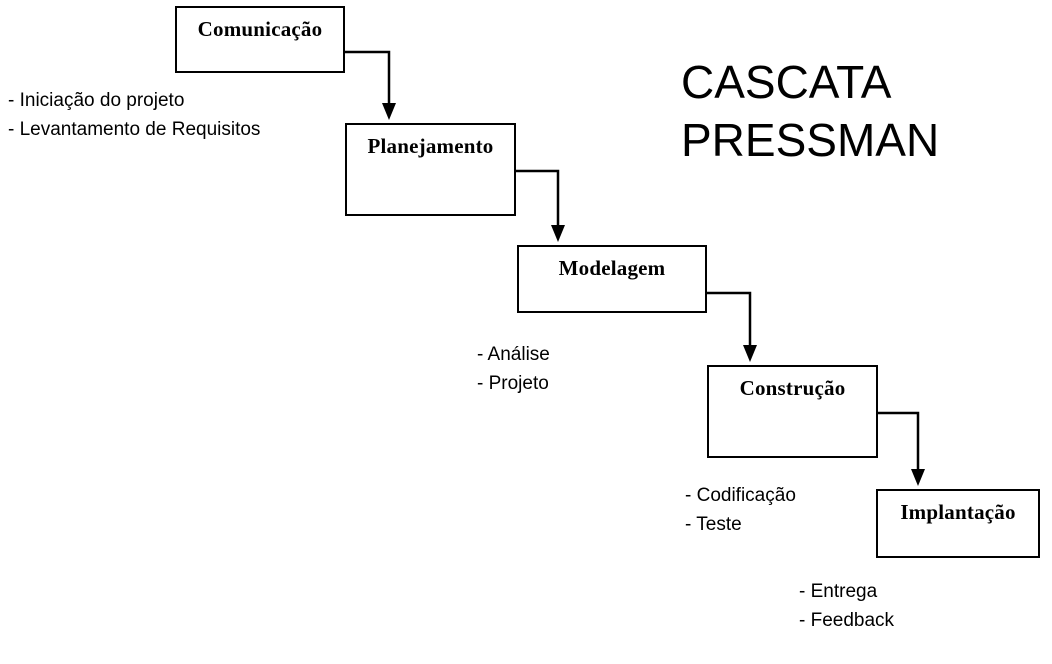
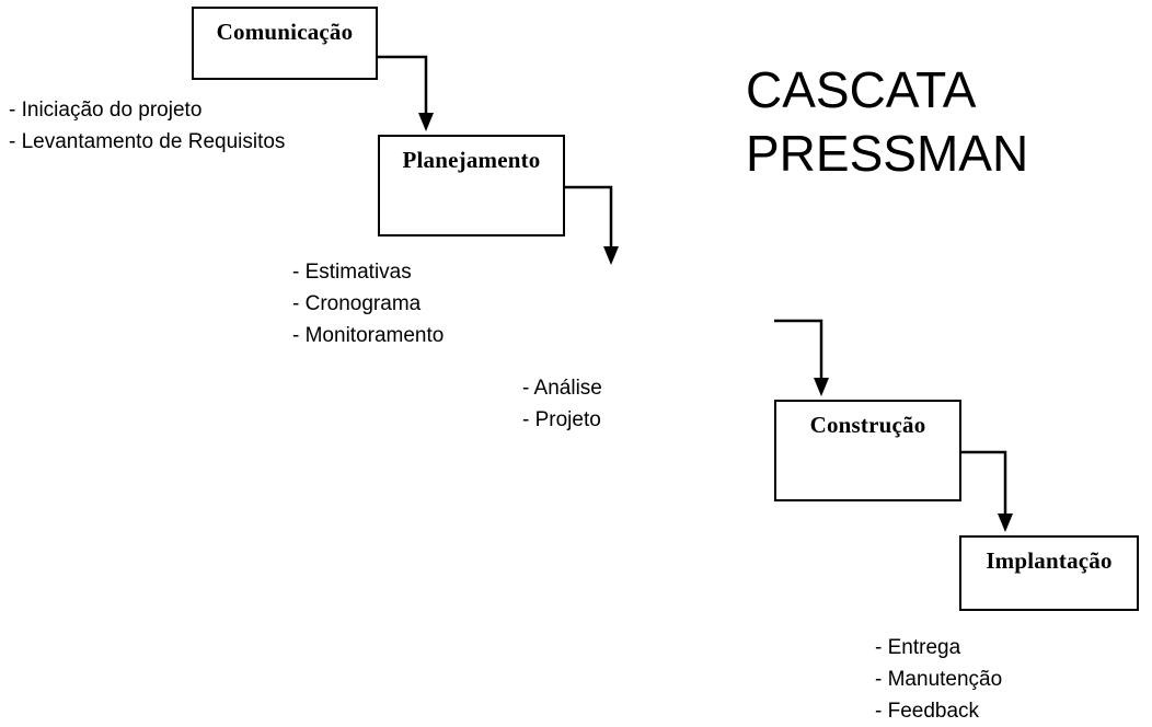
  CASCATA
  PRESSMAN
  Comunicação
  Planejamento
- Modelagem
  Construção
  Implantação
  - Iniciação do projeto
  - Levantamento de Requisitos
+ - Estimativas
+ - Cronograma
+ - Monitoramento
  - Análise
  - Projeto
- - Codificação
- - Teste
  - Entrega
+ - Manutenção
  - Feedback
